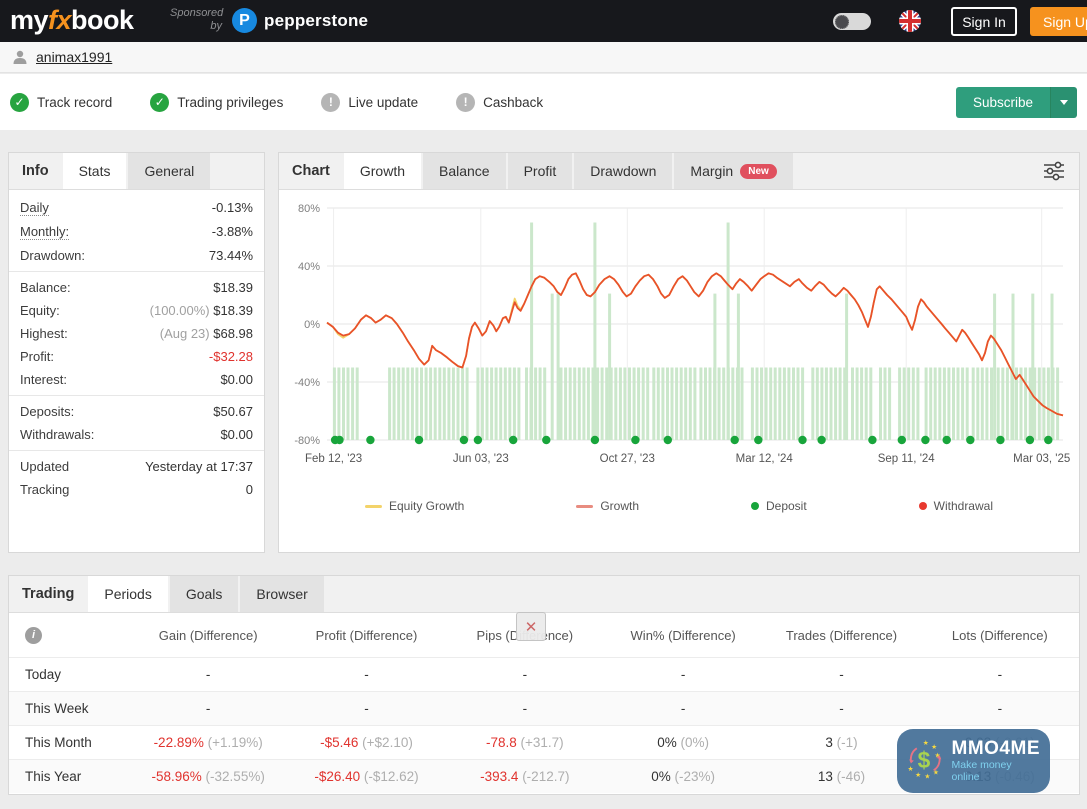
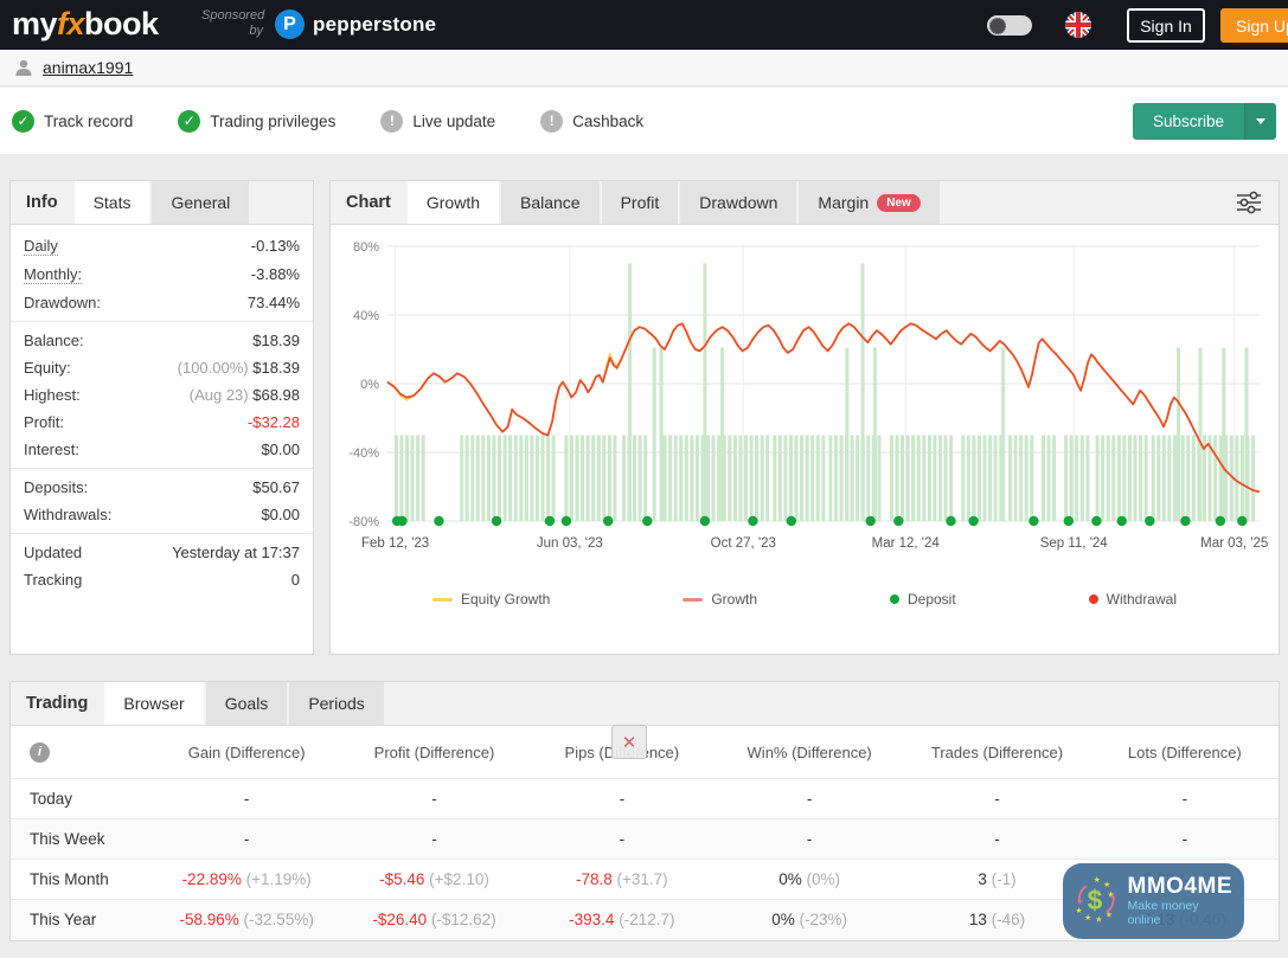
  myfxbook
  Sponsored
  by
  P
  pepperstone
  Sign In
  Sign U
  animax1991
  ✓
  Track record
  ✓
  Trading privileges
  !
  Live update
  !
  Cashback
  Subscribe
  Info
  Stats
  General
  Daily
  -0.13%
  Monthly:
  -3.88%
  Drawdown:
  73.44%
  Balance:
  $18.39
  Equity:
  (100.00%) $18.39
  Highest:
  (Aug 23) $68.98
  Profit:
  -$32.28
  Interest:
  $0.00
  Deposits:
  $50.67
  Withdrawals:
  $0.00
  Updated
  Yesterday at 17:37
  Tracking
  0
  Chart
  Growth
  Balance
  Profit
  Drawdown
  Margin
  New
  80%
  40%
  0%
  -40%
  -80%
  Feb 12, '23
  Jun 03, '23
  Oct 27, '23
  Mar 12, '24
  Sep 11, '24
  Mar 03, '25
  Equity Growth
  Growth
  Deposit
  Withdrawal
  Trading
- Periods
+ Browser
  Goals
- Browser
+ Periods
  i
  Gain (Difference)
  Profit (Difference)
  Win% (Difference)
  Trades (Difference)
  Lots (Difference)
  Today
  -
  -
  -
  -
  -
  -
  This Week
  -
  -
  -
  -
  -
  -
  This Month
  -22.89% (+1.19%)
  -$5.46 (+$2.10)
  -78.8 (+31.7)
  0% (0%)
  3 (-1)
  This Year
  -58.96% (-32.55%)
  -$26.40 (-$12.62)
  -393.4 (-212.7)
  0% (-23%)
  13 (-46)
  ✕
  ★
  ★
  ★
  ★
  ★
  ★
  ★
  $
  MMO4ME
  Make money online
